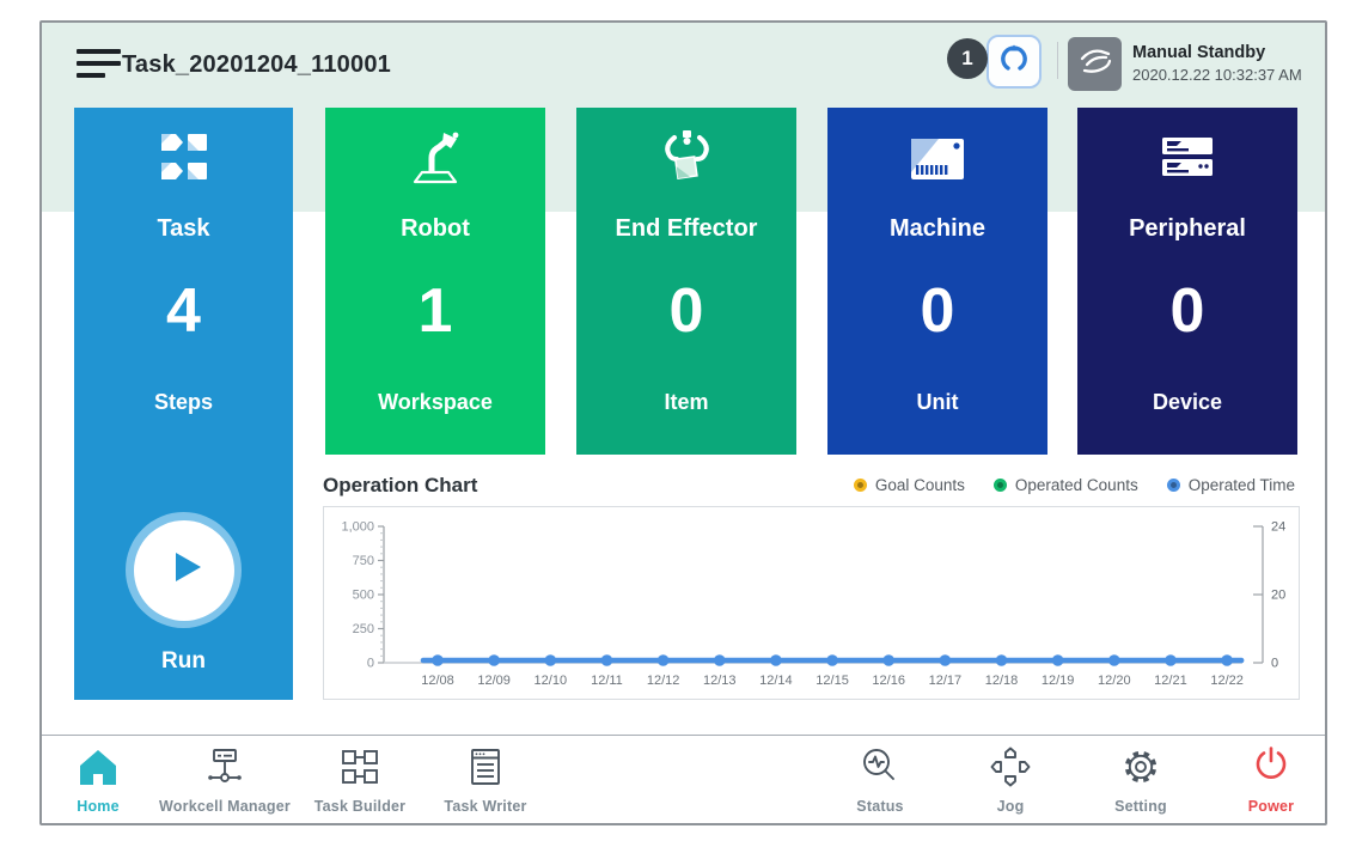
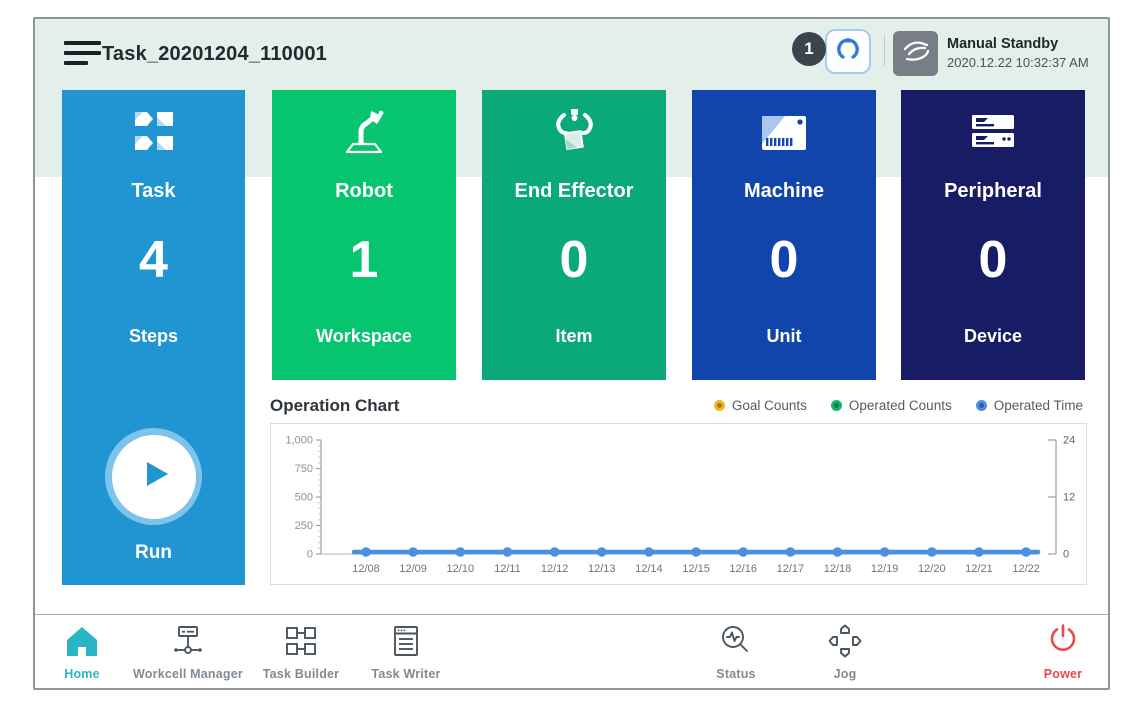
  Task_20201204_110001
  1
  Manual Standby
  2020.12.22 10:32:37 AM
  Task
  4
  Steps
  Run
  Robot
  1
  Workspace
  End Effector
  0
  Item
  Machine
  0
  Unit
  Peripheral
  0
  Device
  Operation Chart
  Goal Counts
  Operated Counts
  Operated Time
  1,000
  750
  500
  250
  0
  12/08
  12/09
  12/10
  12/11
  12/12
  12/13
  12/14
  12/15
  12/16
  12/17
  12/18
  12/19
  12/20
  12/21
  12/22
  24
- 20
+ 12
  0
  Home
  Workcell Manager
  Task Builder
  Task Writer
  Status
  Jog
- Setting
  Power
